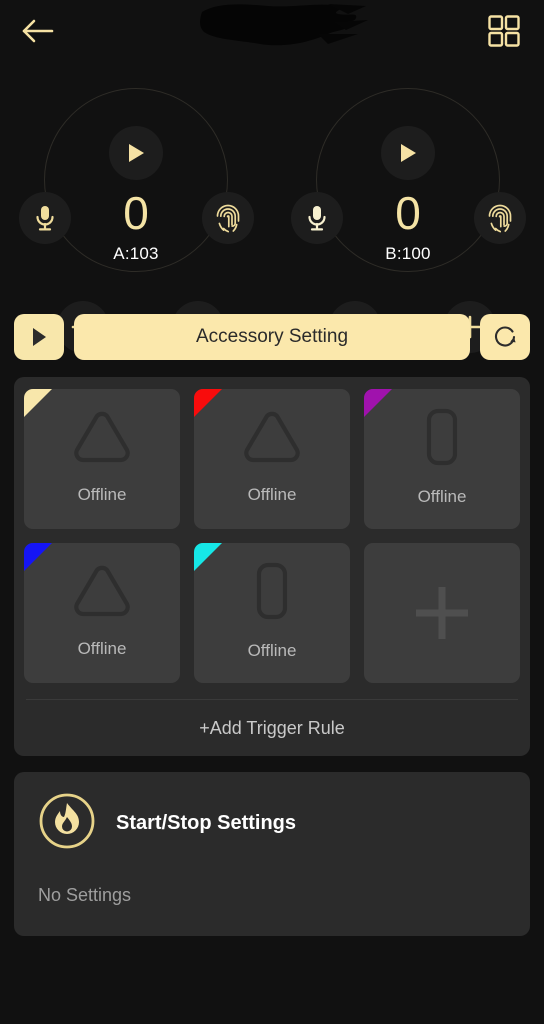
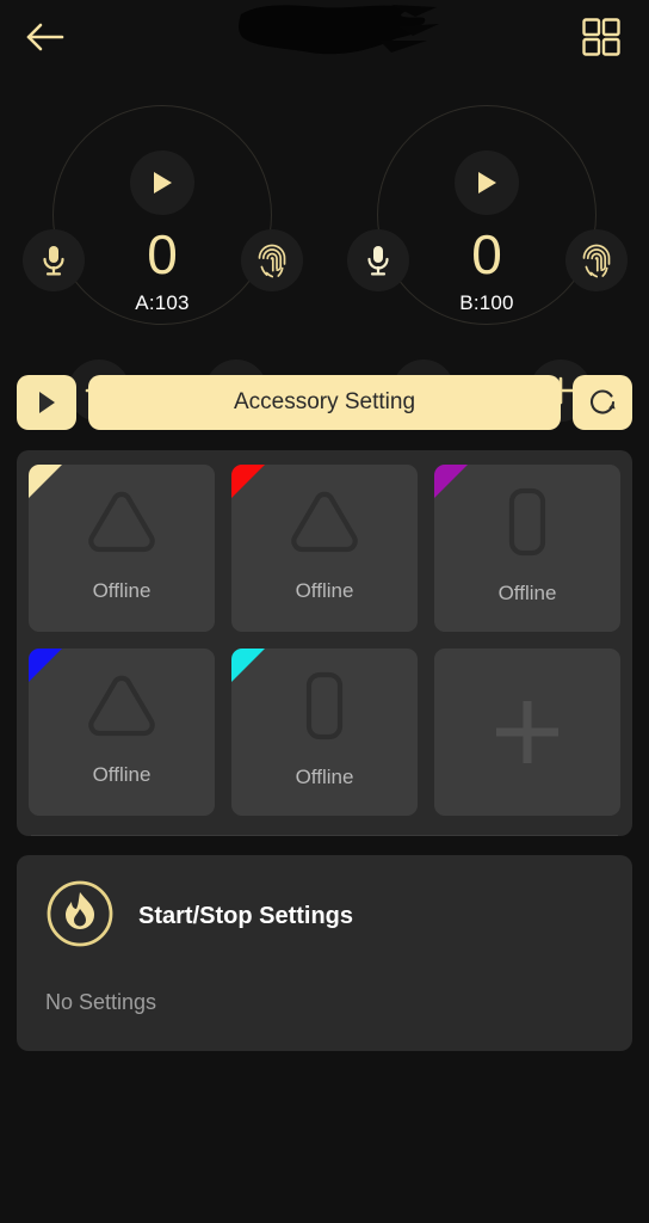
  0
  A:103
  0
  B:100
  Accessory Setting
  Offline
  Offline
  Offline
  Offline
  Offline
- +Add Trigger Rule
  Start/Stop Settings
  No Settings
